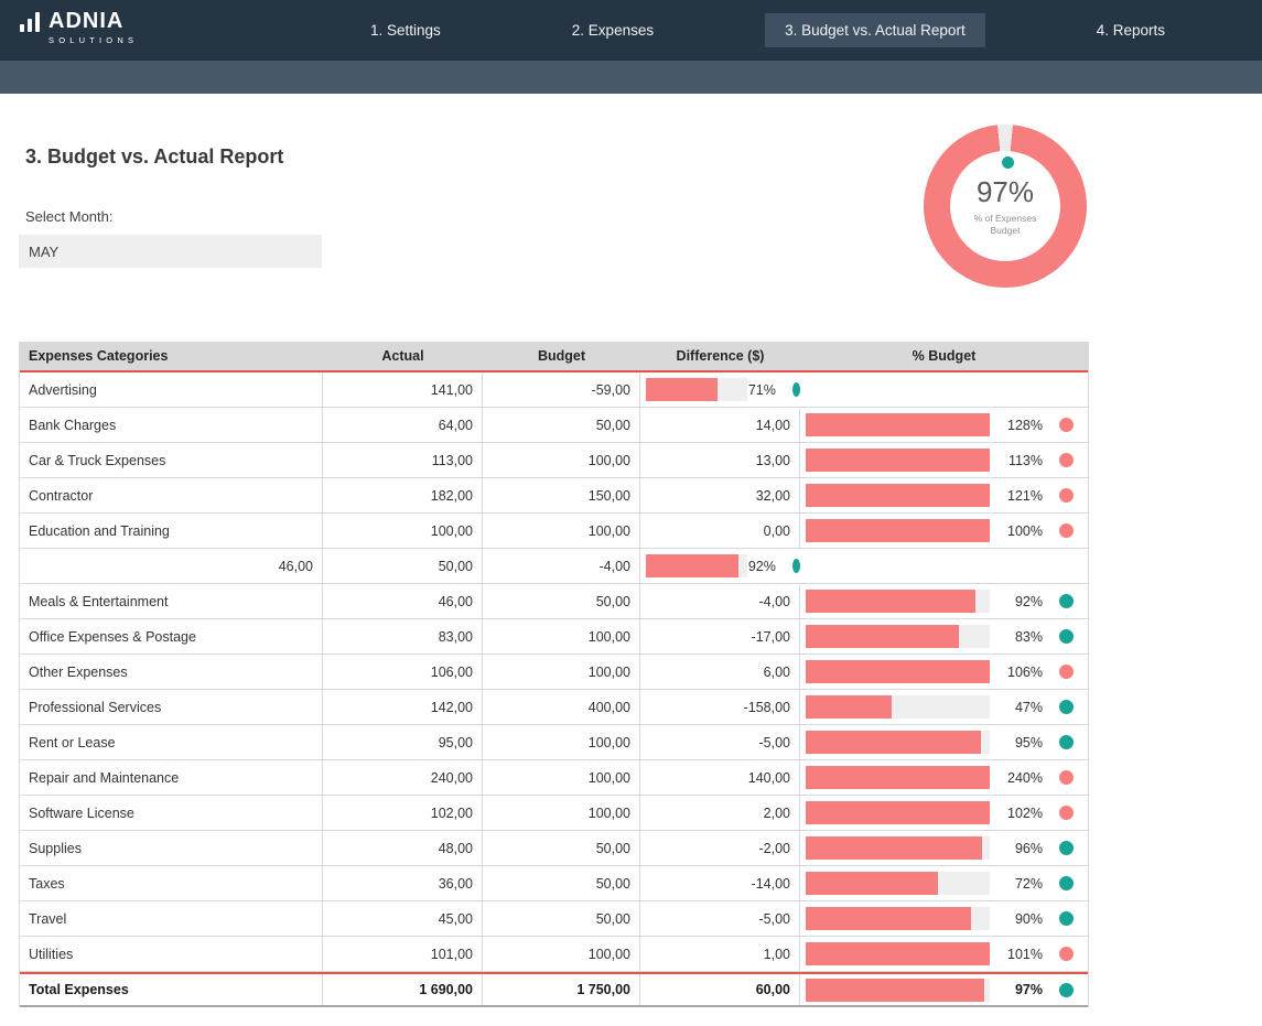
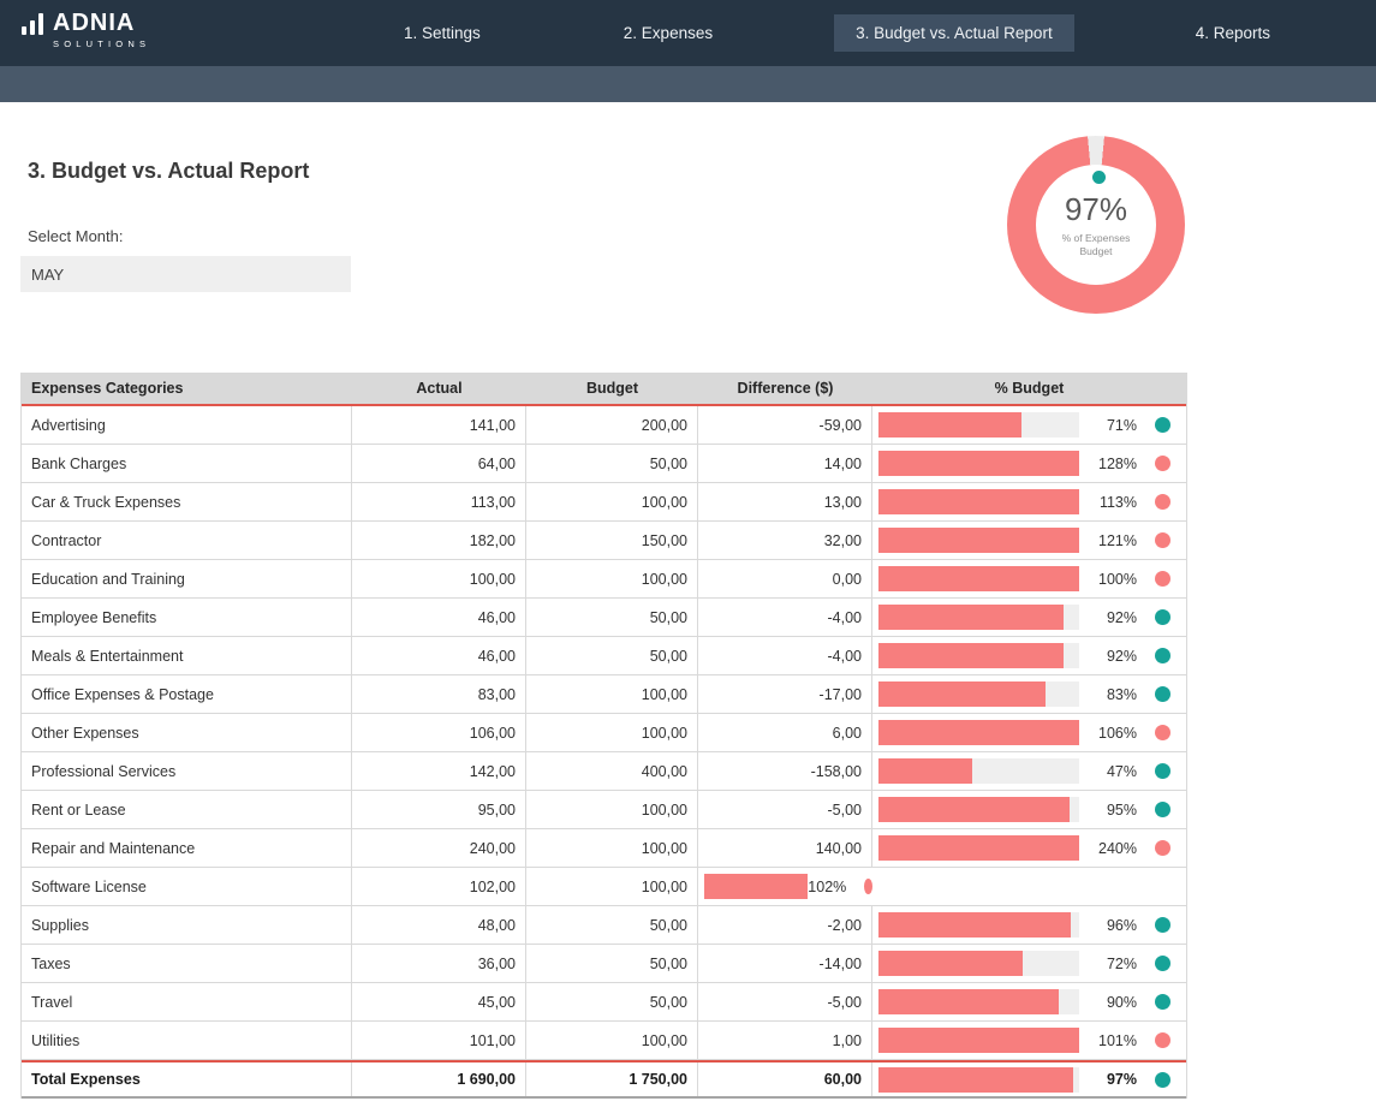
  ADNIA
  SOLUTIONS
  1. Settings
  2. Expenses
  3. Budget vs. Actual Report
  4. Reports
  3. Budget vs. Actual Report
  Select Month:
  MAY
  97%
  % of Expenses
  Budget
  Expenses Categories
  Actual
  Budget
  Difference ($)
  % Budget
  Advertising
  141,00
+ 200,00
  -59,00
  71%
  Bank Charges
  64,00
  50,00
  14,00
  128%
  Car & Truck Expenses
  113,00
  100,00
  13,00
  113%
  Contractor
  182,00
  150,00
  32,00
  121%
  Education and Training
  100,00
  100,00
  0,00
  100%
+ Employee Benefits
  46,00
  50,00
  -4,00
  92%
  Meals & Entertainment
  46,00
  50,00
  -4,00
  92%
  Office Expenses & Postage
  83,00
  100,00
  -17,00
  83%
  Other Expenses
  106,00
  100,00
  6,00
  106%
  Professional Services
  142,00
  400,00
  -158,00
  47%
  Rent or Lease
  95,00
  100,00
  -5,00
  95%
  Repair and Maintenance
  240,00
  100,00
  140,00
  240%
  Software License
  102,00
  100,00
- 2,00
  102%
  Supplies
  48,00
  50,00
  -2,00
  96%
  Taxes
  36,00
  50,00
  -14,00
  72%
  Travel
  45,00
  50,00
  -5,00
  90%
  Utilities
  101,00
  100,00
  1,00
  101%
  Total Expenses
  1 690,00
  1 750,00
  60,00
  97%
